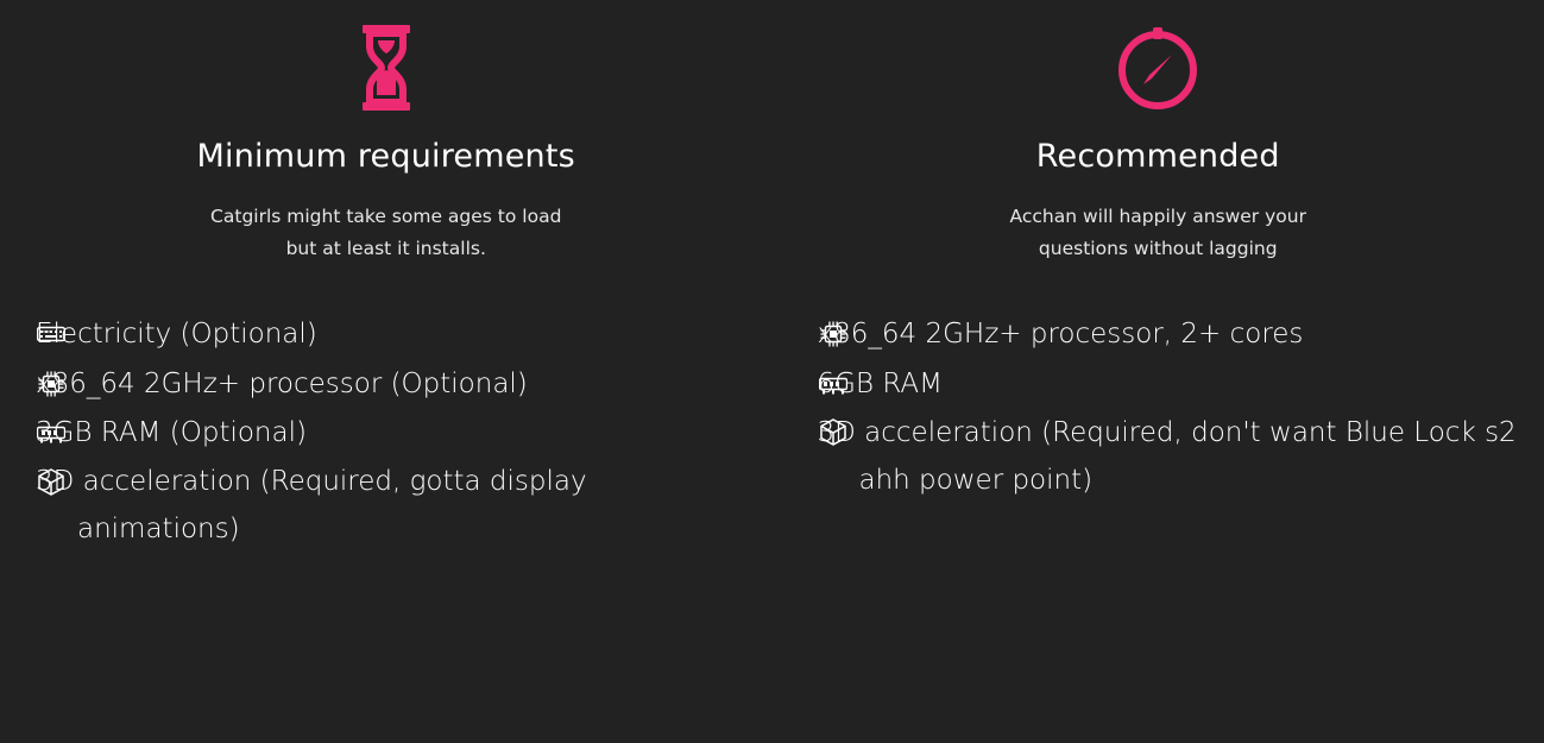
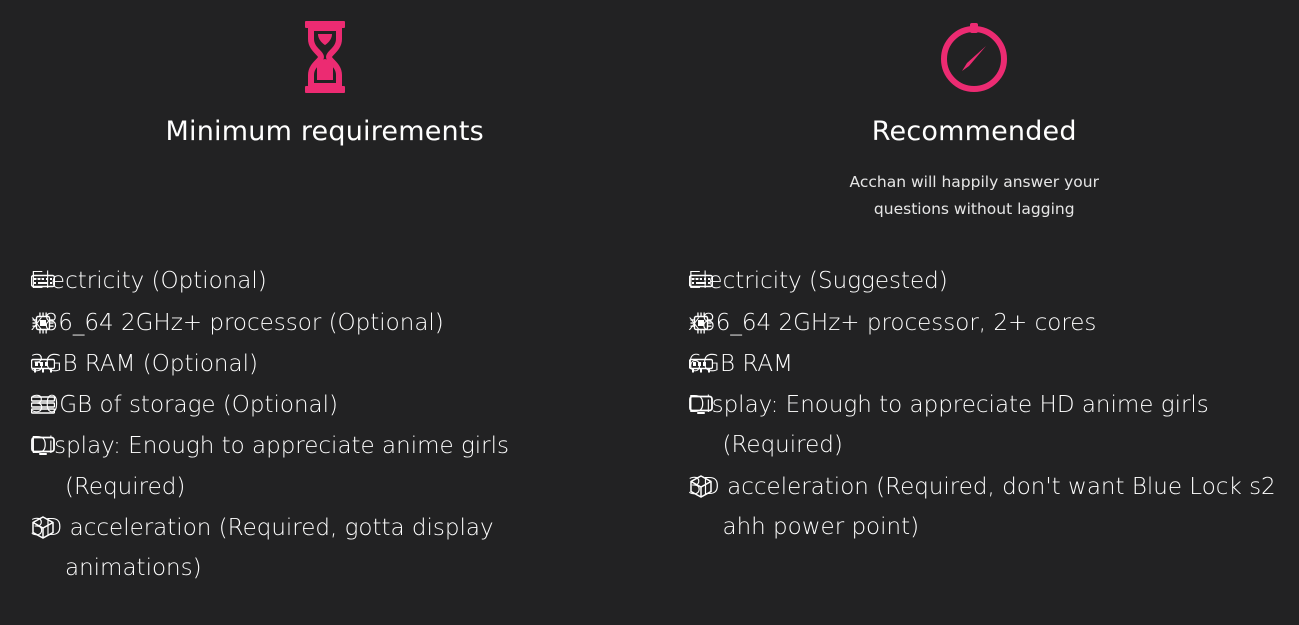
  Minimum requirements
- Catgirls might take some ages to load
- but at least it installs.
  Recommended
  Acchan will happily answer your
  questions without lagging
  Electricity (Optional)
  6_64 2GHz+ processor (Optional)
  GB RAM (Optional)
+ 30GB of storage (Optional)
+ Display: Enough to appreciate anime girls (Required)
  3 acceleration (Required, gotta display animations)
+ Electricity (Suggested)
  6_64 2GHz+ processor, 2+ cores
  GB RAM
+ Display: Enough to appreciate HD anime girls (Required)
  3 acceleration (Required, don't want Blue Lock s2 ahh power point)
